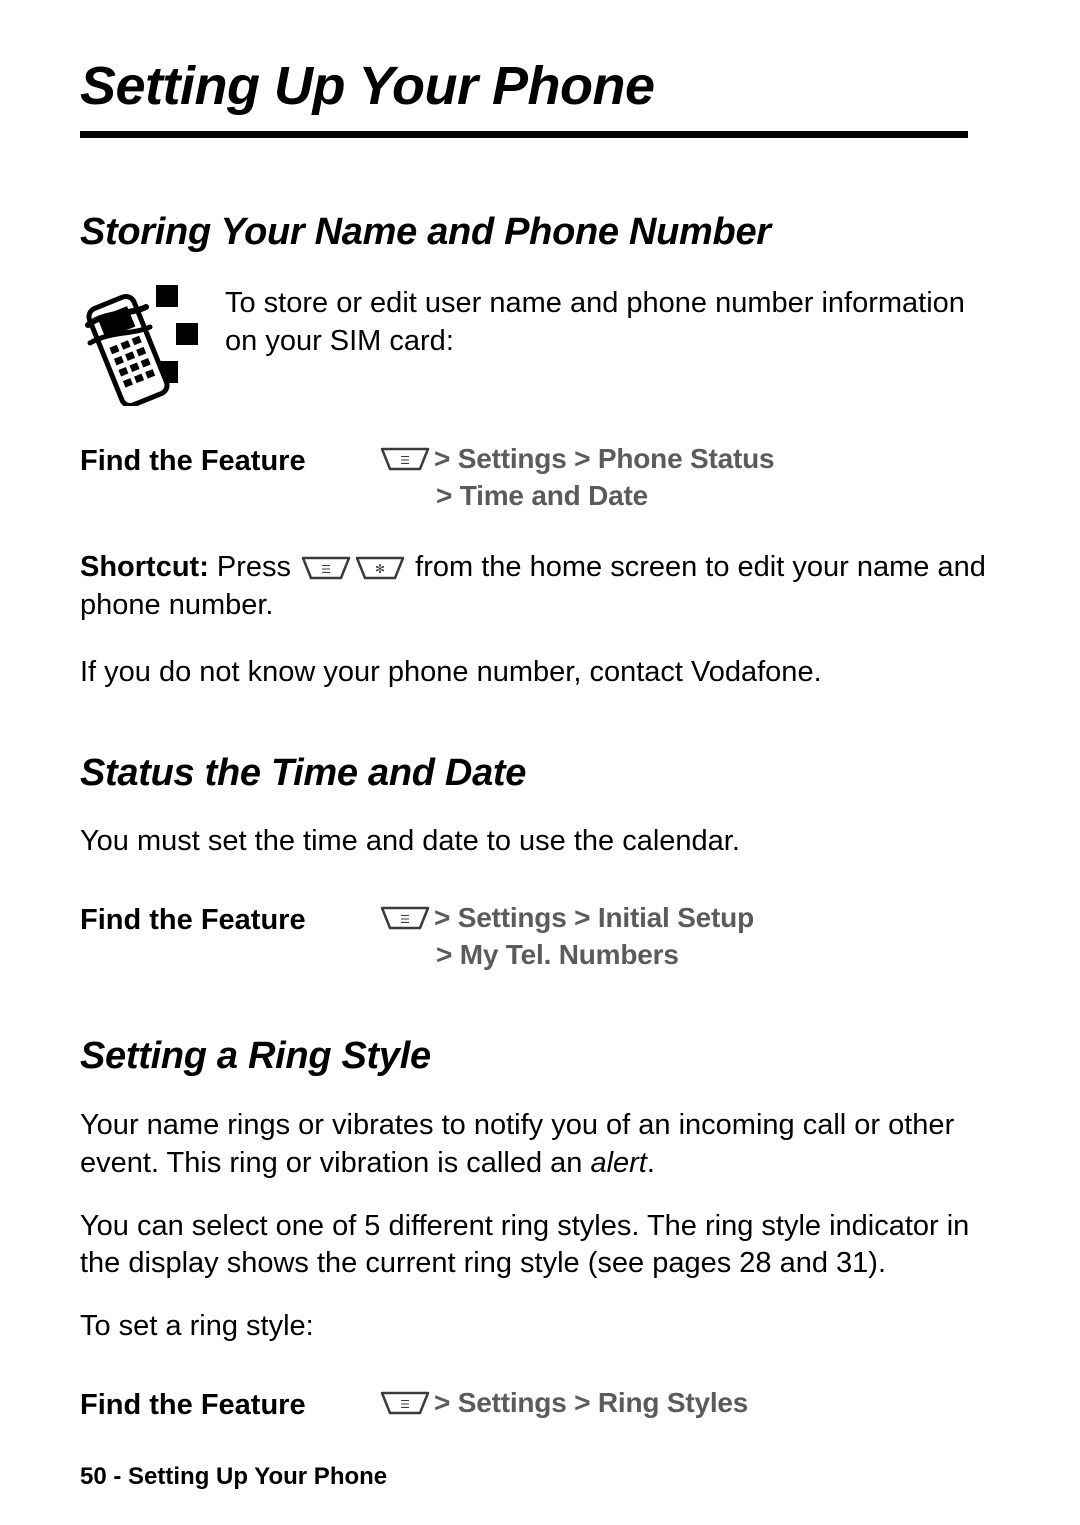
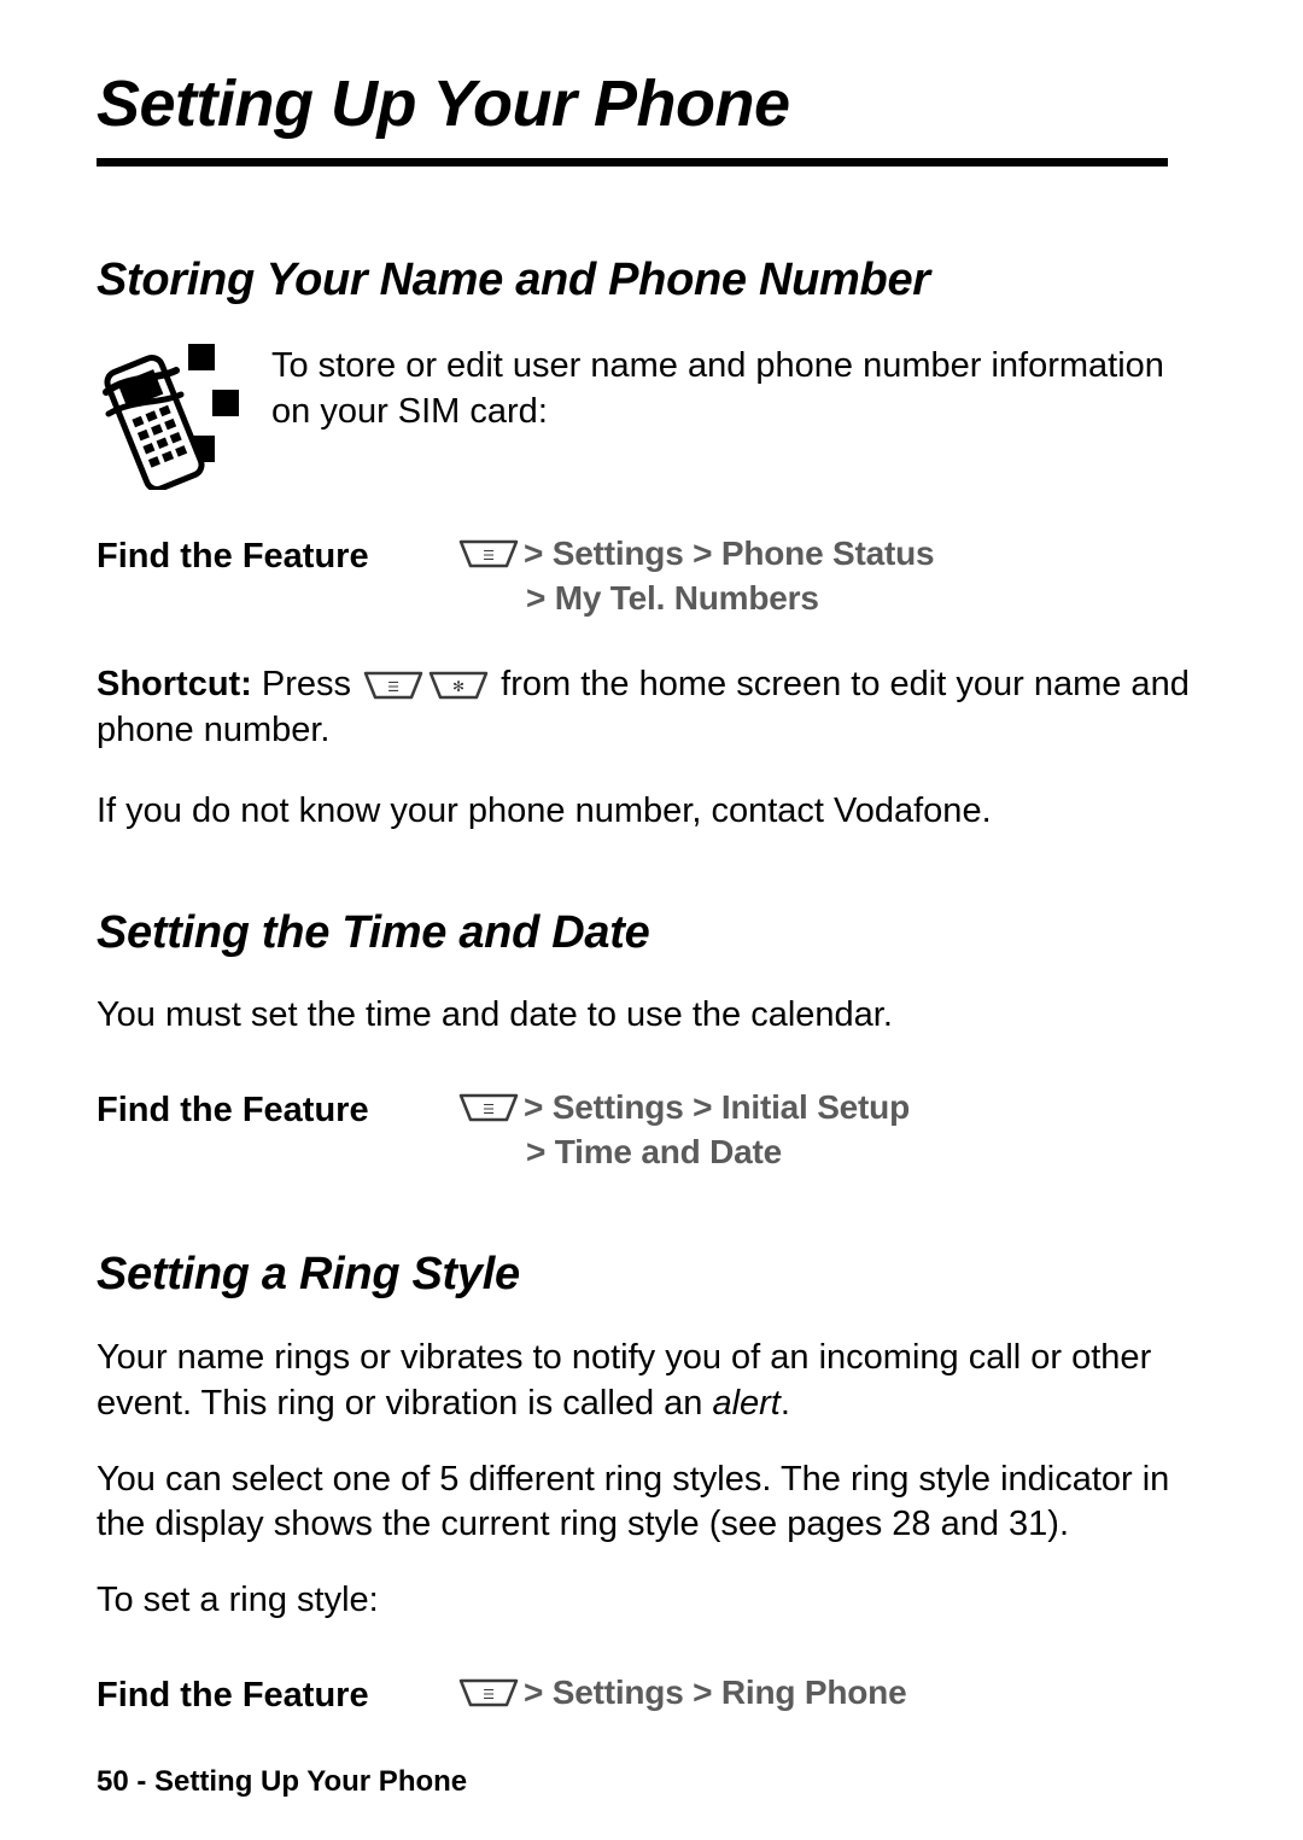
  Setting Up Your Phone
  Storing Your Name and Phone Number
  To store or edit user name and phone number information on your SIM card:
  Find the Feature
  ☰
  > Settings > Phone Status
- > Time and Date
+ > My Tel. Numbers
  Shortcut: Press
  ☰
  ✻
  from the home screen to edit your name and phone number.
  If you do not know your phone number, contact Vodafone.
- Status the Time and Date
+ Setting the Time and Date
  You must set the time and date to use the calendar.
  Find the Feature
  ☰
  > Settings > Initial Setup
- > My Tel. Numbers
+ > Time and Date
  Setting a Ring Style
  Your name rings or vibrates to notify you of an incoming call or other event. This ring or vibration is called an alert.
  You can select one of 5 different ring styles. The ring style indicator in the display shows the current ring style (see pages 28 and 31).
  To set a ring style:
  Find the Feature
  ☰
- > Settings > Ring Styles
+ > Settings > Ring Phone
  50 - Setting Up Your Phone
